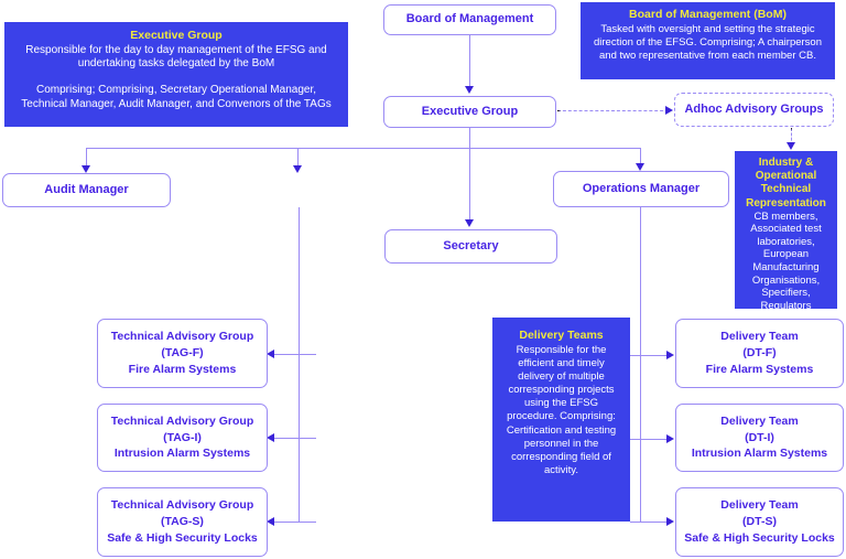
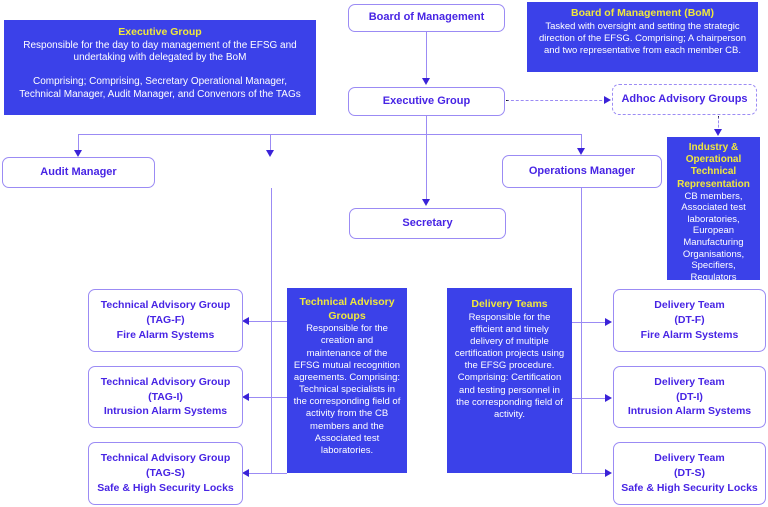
  Executive Group
- Responsible for the day to day management of the EFSG and undertaking tasks delegated by the BoM
+ Responsible for the day to day management of the EFSG and undertaking with delegated by the BoM
  Comprising; Comprising, Secretary Operational Manager, Technical Manager, Audit Manager, and Convenors of the TAGs
  Board of Management (BoM)
  Tasked with oversight and setting the strategic direction of the EFSG. Comprising; A chairperson and two representative from each member CB.
  Industry & Operational Technical Representation
  CB members, Associated test laboratories, European Manufacturing Organisations, Specifiers, Regulators
+ Technical Advisory Groups
+ Responsible for the creation and maintenance of the EFSG mutual recognition agreements. Comprising: Technical specialists in the corresponding field of activity from the CB members and the Associated test laboratories.
  Delivery Teams
- Responsible for the efficient and timely delivery of multiple corresponding projects using the EFSG procedure. Comprising: Certification and testing personnel in the corresponding field of activity.
+ Responsible for the efficient and timely delivery of multiple certification projects using the EFSG procedure. Comprising: Certification and testing personnel in the corresponding field of activity.
  Board of Management
  Executive Group
  Adhoc Advisory Groups
  Audit Manager
  Operations Manager
  Secretary
  Technical Advisory Group
  (TAG-F)
  Fire Alarm Systems
  Technical Advisory Group
  (TAG-I)
  Intrusion Alarm Systems
  Technical Advisory Group
  (TAG-S)
  Safe & High Security Locks
  Delivery Team
  (DT-F)
  Fire Alarm Systems
  Delivery Team
  (DT-I)
  Intrusion Alarm Systems
  Delivery Team
  (DT-S)
  Safe & High Security Locks
